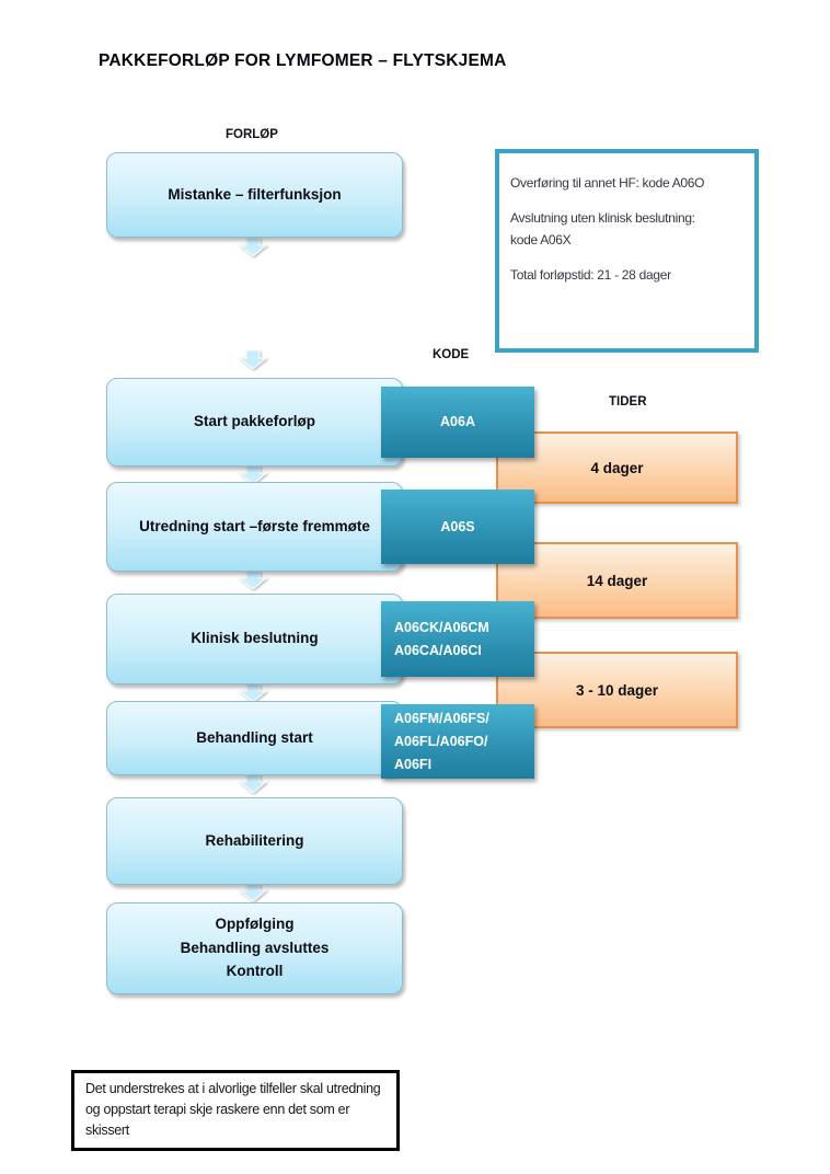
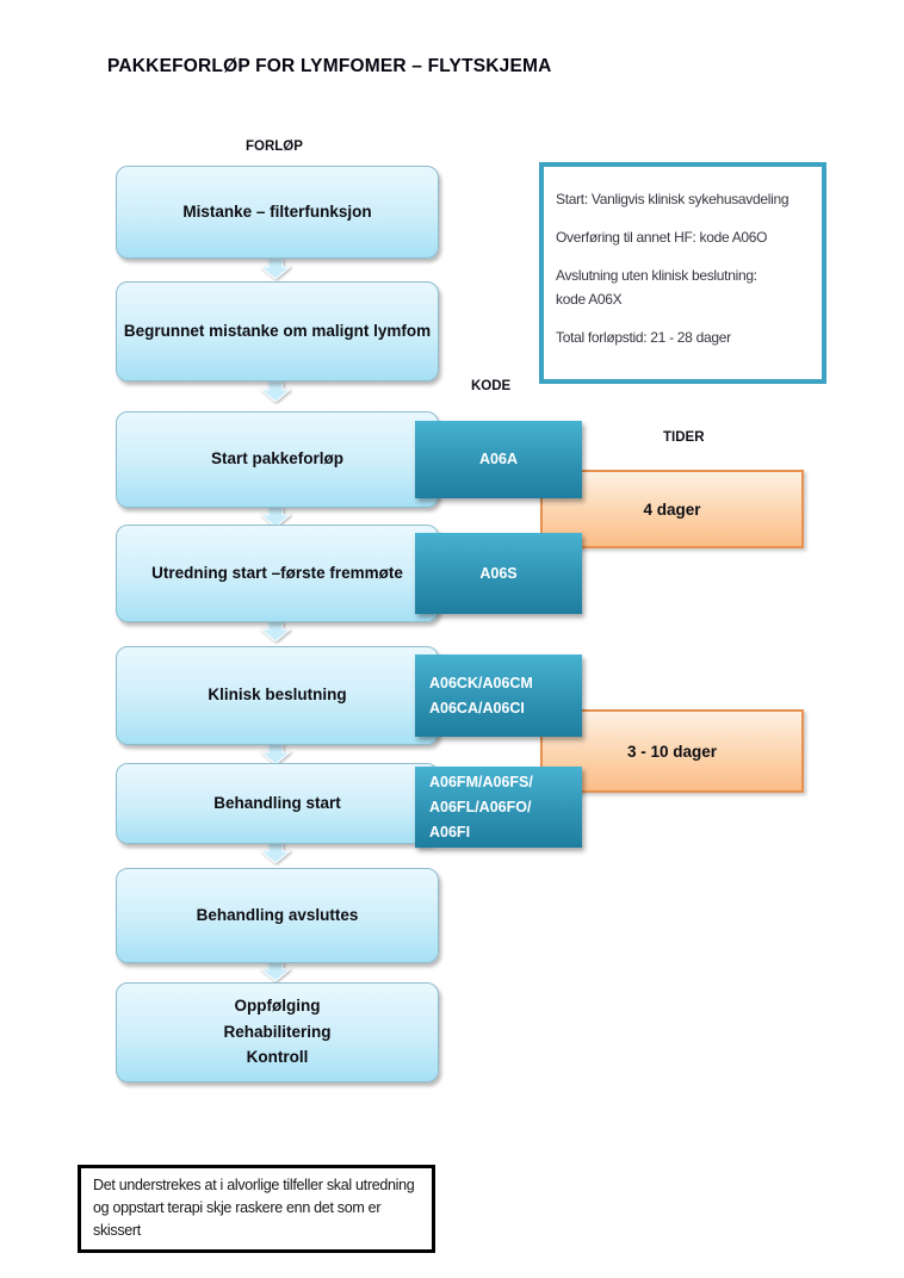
  PAKKEFORLØP FOR LYMFOMER – FLYTSKJEMA
  FORLØP
  KODE
  TIDER
  Mistanke – filterfunksjon
+ Begrunnet mistanke om malignt lymfom
  Start pakkeforløp
  Utredning start –første fremmøte
  Klinisk beslutning
  Behandling start
- Rehabilitering
+ Behandling avsluttes
  Oppfølging
- Behandling avsluttes
+ Rehabilitering
  Kontroll
  A06A
  A06S
  A06CK/A06CM
  A06CA/A06CI
  A06FM/A06FS/
  A06FL/A06FO/
  A06FI
  4 dager
- 14 dager
  3 - 10 dager
+ Start: Vanligvis klinisk sykehusavdeling
  Overføring til annet HF: kode A06O
  Avslutning uten klinisk beslutning:
  kode A06X
  Total forløpstid: 21 - 28 dager
  Det understrekes at i alvorlige tilfeller skal utredning og oppstart terapi skje raskere enn det som er skissert
